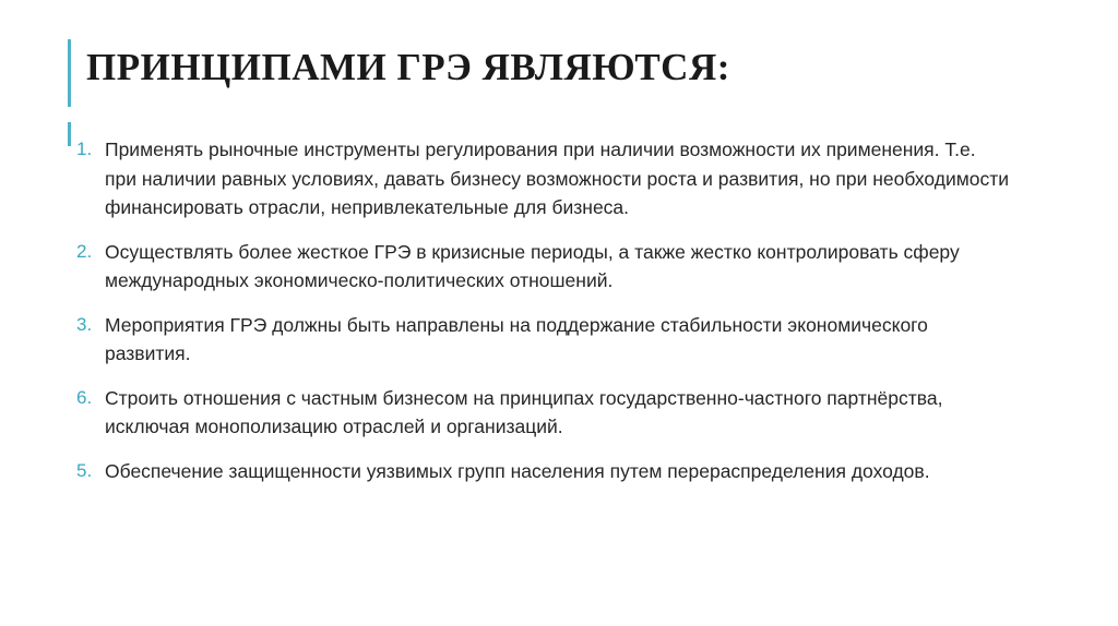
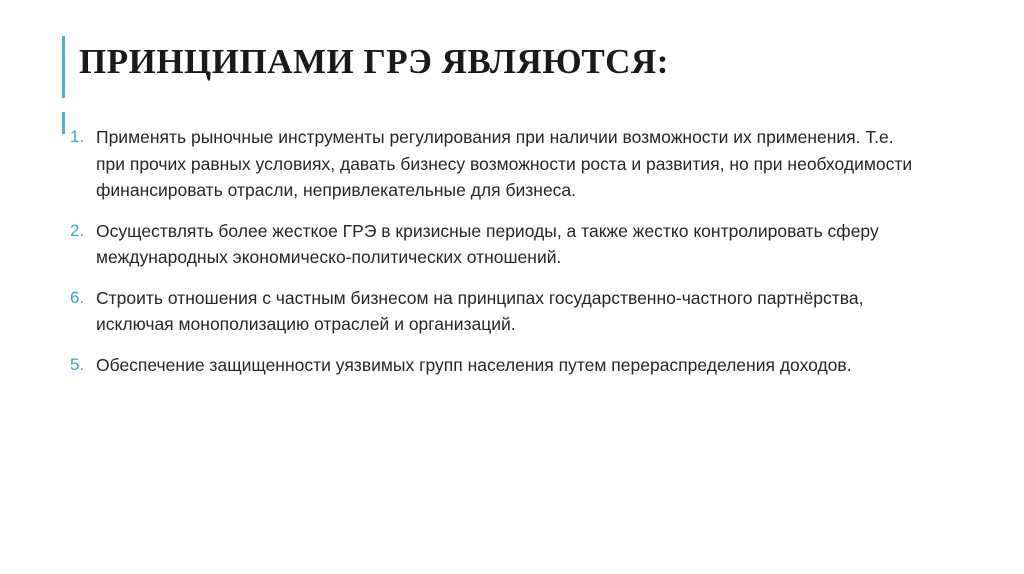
  ПРИНЦИПАМИ ГРЭ ЯВЛЯЮТСЯ:
  1.
- Применять рыночные инструменты регулирования при наличии возможности их применения. Т.е. при наличии равных условиях, давать бизнесу возможности роста и развития, но при необходимости финансировать отрасли, непривлекательные для бизнеса.
+ Применять рыночные инструменты регулирования при наличии возможности их применения. Т.е. при прочих равных условиях, давать бизнесу возможности роста и развития, но при необходимости финансировать отрасли, непривлекательные для бизнеса.
  2.
  Осуществлять более жесткое ГРЭ в кризисные периоды, а также жестко контролировать сферу международных экономическо-политических отношений.
- 3.
- Мероприятия ГРЭ должны быть направлены на поддержание стабильности экономического развития.
  6.
  Строить отношения с частным бизнесом на принципах государственно-частного партнёрства, исключая монополизацию отраслей и организаций.
  5.
  Обеспечение защищенности уязвимых групп населения путем перераспределения доходов.
